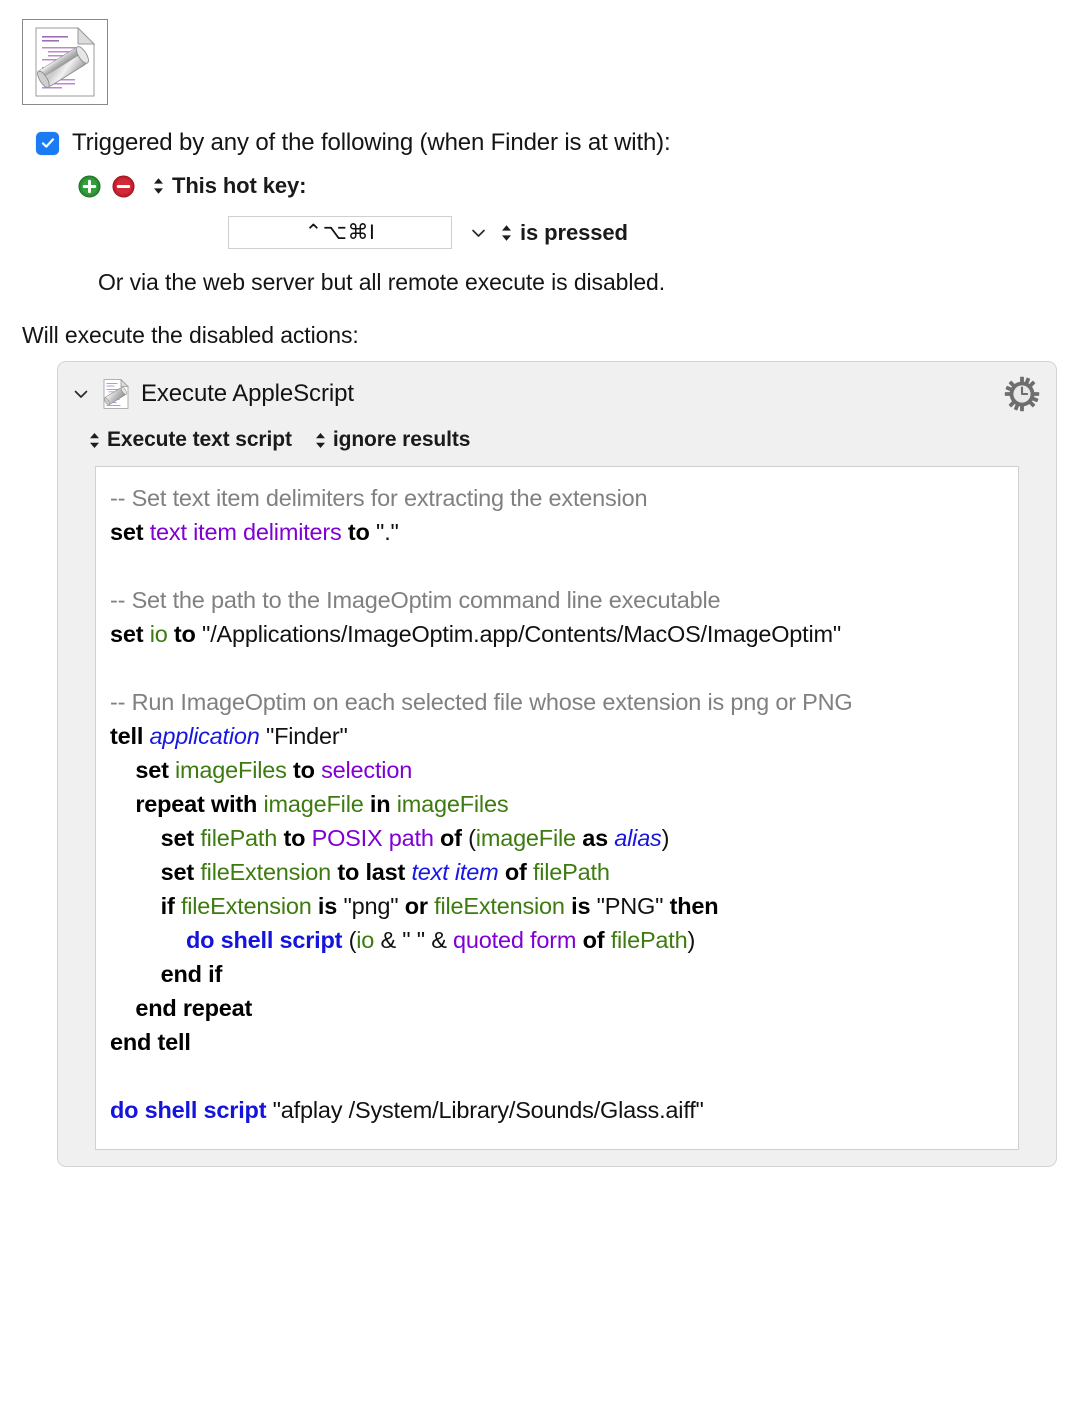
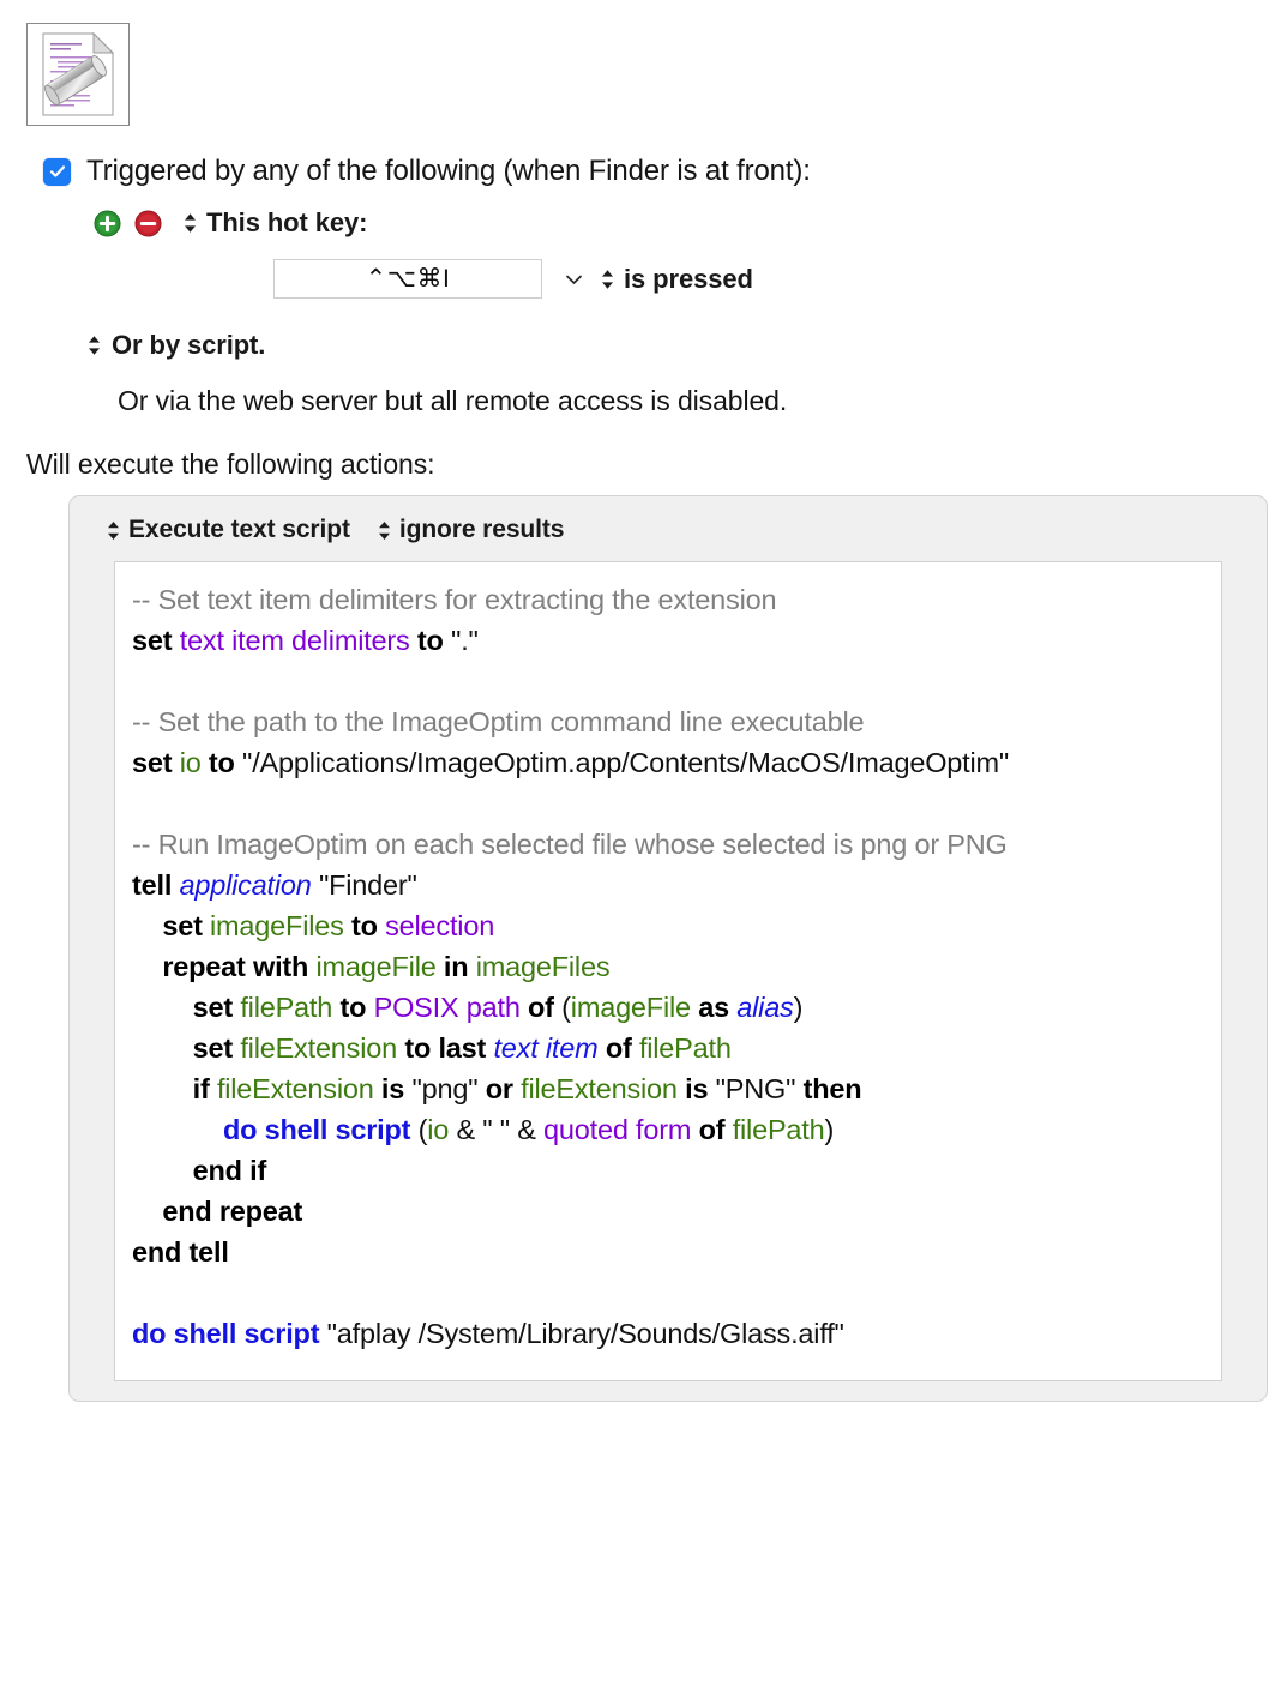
- Triggered by any of the following (when Finder is at with):
+ Triggered by any of the following (when Finder is at front):
  This hot key:
  ⌃⌥⌘I
  is pressed
+ Or by script.
- Or via the web server but all remote execute is disabled.
+ Or via the web server but all remote access is disabled.
- Will execute the disabled actions:
+ Will execute the following actions:
- Execute AppleScript
  Execute text script
  ignore results
- -- Set text item delimiters for extracting the extension set text item delimiters to "." -- Set the path to the ImageOptim command line executable set io to "/Applications/ImageOptim.app/Contents/MacOS/ImageOptim" -- Run ImageOptim on each selected file whose extension is png or PNG tell application "Finder" set imageFiles to selection repeat with imageFile in imageFiles set filePath to POSIX path of (imageFile as alias) set fileExtension to last text item of filePath if fileExtension is "png" or fileExtension is "PNG" then do shell script (io & " " & quoted form of filePath) end if end repeat end tell do shell script "afplay /System/Library/Sounds/Glass.aiff"
+ -- Set text item delimiters for extracting the extension set text item delimiters to "." -- Set the path to the ImageOptim command line executable set io to "/Applications/ImageOptim.app/Contents/MacOS/ImageOptim" -- Run ImageOptim on each selected file whose selected is png or PNG tell application "Finder" set imageFiles to selection repeat with imageFile in imageFiles set filePath to POSIX path of (imageFile as alias) set fileExtension to last text item of filePath if fileExtension is "png" or fileExtension is "PNG" then do shell script (io & " " & quoted form of filePath) end if end repeat end tell do shell script "afplay /System/Library/Sounds/Glass.aiff"
